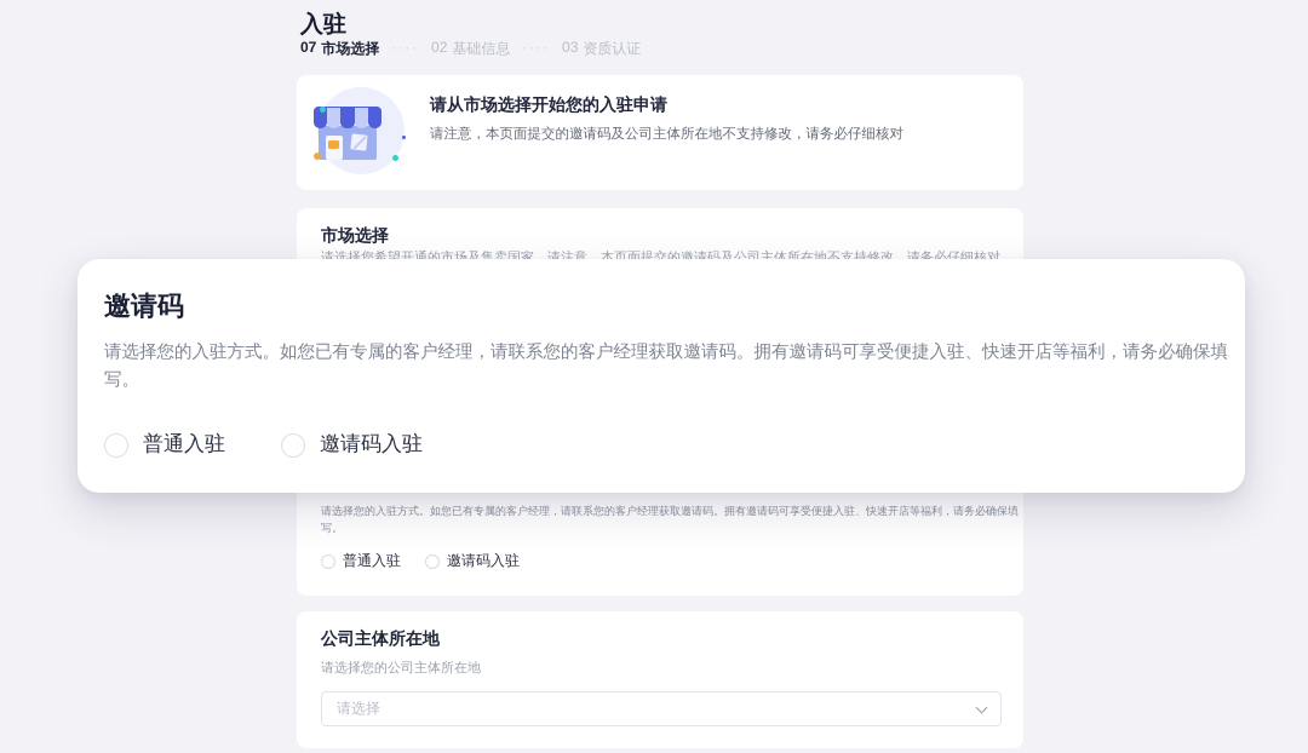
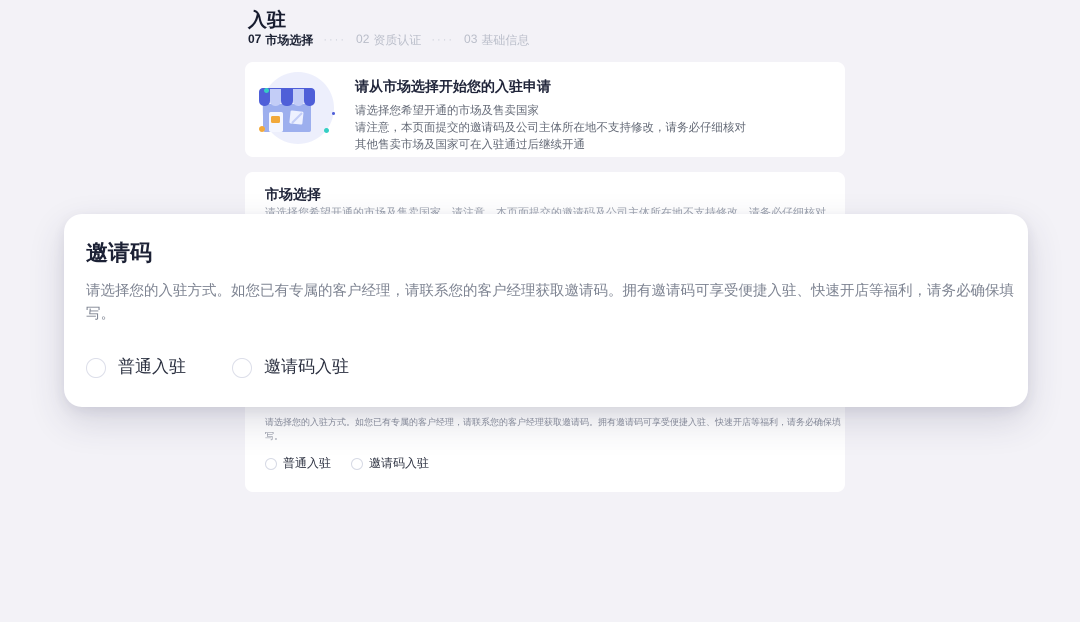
  入驻
  07
  市场选择
  ····
  02
- 基础信息
+ 资质认证
  ····
  03
- 资质认证
+ 基础信息
  请从市场选择开始您的入驻申请
+ 请选择您希望开通的市场及售卖国家
  请注意，本页面提交的邀请码及公司主体所在地不支持修改，请务必仔细核对
+ 其他售卖市场及国家可在入驻通过后继续开通
  市场选择
  请选择您希望开通的市场及售卖国家，请注意，本页面提交的邀请码及公司主体所在地不支持修改，请务必仔细核对
  请选择您的入驻方式。如您已有专属的客户经理，请联系您的客户经理获取邀请码。拥有邀请码可享受便捷入驻、快速开店等福利，请务必确保填写。
  普通入驻
  邀请码入驻
- 公司主体所在地
- 请选择您的公司主体所在地
- 请选择
  邀请码
  请选择您的入驻方式。如您已有专属的客户经理，请联系您的客户经理获取邀请码。拥有邀请码可享受便捷入驻、快速开店等福利，请务必确保填写。
  普通入驻
  邀请码入驻
